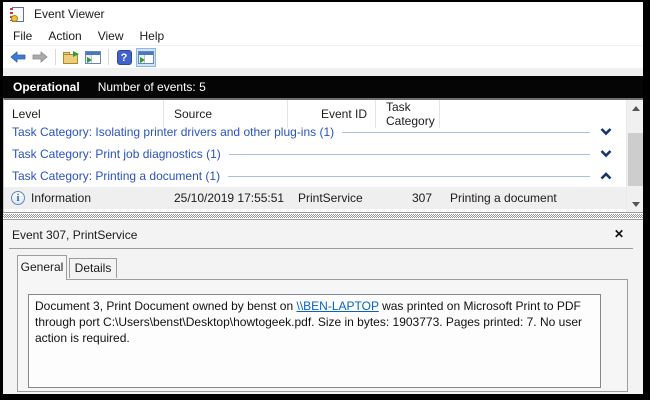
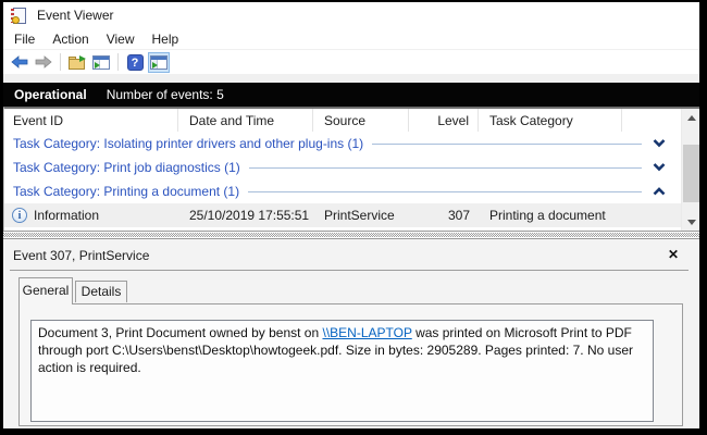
  Event Viewer
  File
  Action
  View
  Help
  ?
  Operational
  Number of events: 5
- Level
+ Event ID
+ Date and Time
  Source
- Event ID
+ Level
  Task Category
  Task Category: Isolating printer drivers and other plug-ins (1)
  Task Category: Print job diagnostics (1)
  Task Category: Printing a document (1)
  i
  Information
  25/10/2019 17:55:51
  PrintService
  307
  Printing a document
  Event 307, PrintService
  ✕
  General
  Details
- Document 3, Print Document owned by benst on \\BEN-LAPTOP was printed on Microsoft Print to PDF through port C:\Users\benst\Desktop\howtogeek.pdf. Size in bytes: 1903773. Pages printed: 7. No user action is required.
+ Document 3, Print Document owned by benst on \\BEN-LAPTOP was printed on Microsoft Print to PDF through port C:\Users\benst\Desktop\howtogeek.pdf. Size in bytes: 2905289. Pages printed: 7. No user action is required.
